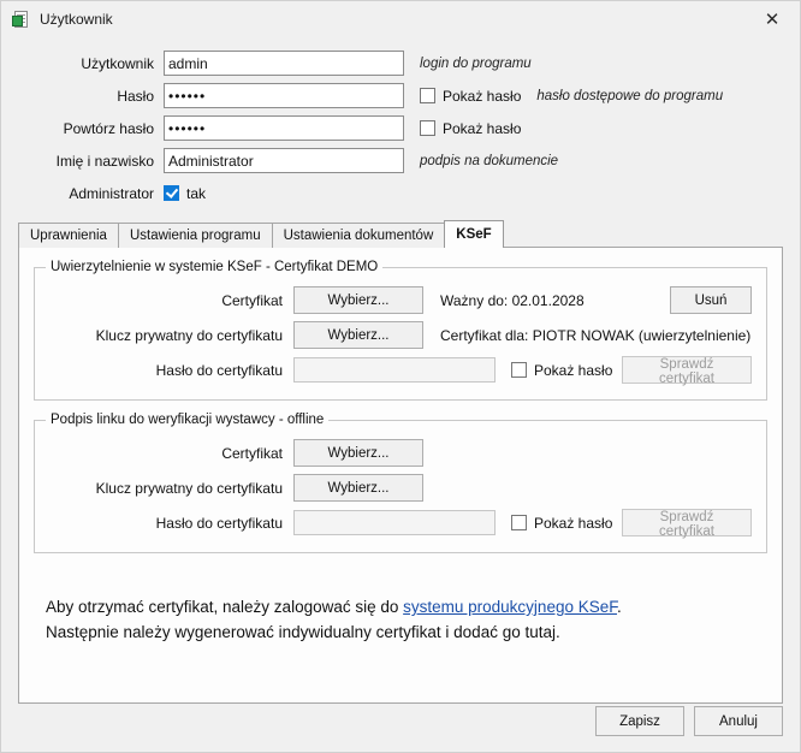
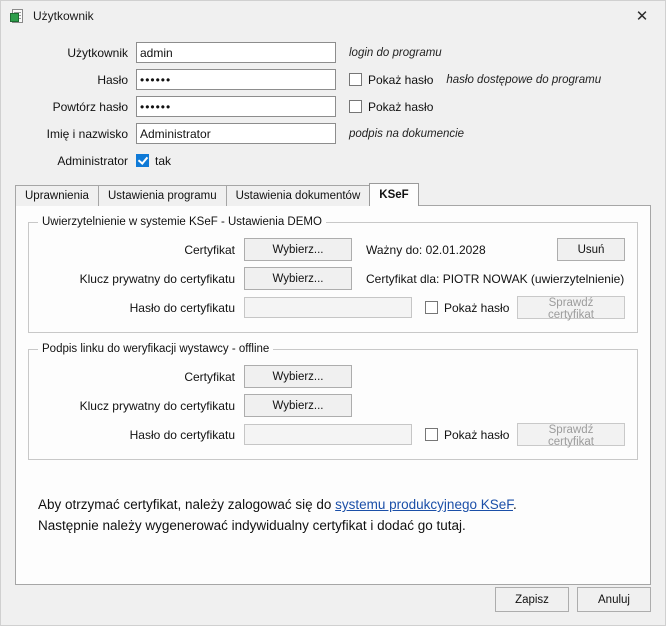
  Użytkownik
  ✕
  Użytkownik
  admin
  login do programu
  Hasło
  ••••••
  Pokaż hasło
  hasło dostępowe do programu
  Powtórz hasło
  ••••••
  Pokaż hasło
  Imię i nazwisko
  Administrator
  podpis na dokumencie
  Administrator
  tak
  Uprawnienia
  Ustawienia programu
  Ustawienia dokumentów
  KSeF
- Uwierzytelnienie w systemie KSeF - Certyfikat DEMO
+ Uwierzytelnienie w systemie KSeF - Ustawienia DEMO
  Certyfikat
  Wybierz...
  Ważny do: 02.01.2028
  Usuń
  Klucz prywatny do certyfikatu
  Wybierz...
  Certyfikat dla: PIOTR NOWAK (uwierzytelnienie)
  Hasło do certyfikatu
  Pokaż hasło
  Sprawdź certyfikat
  Podpis linku do weryfikacji wystawcy - offline
  Certyfikat
  Wybierz...
  Klucz prywatny do certyfikatu
  Wybierz...
  Hasło do certyfikatu
  Pokaż hasło
  Sprawdź certyfikat
  Aby otrzymać certyfikat, należy zalogować się do systemu produkcyjnego KSeF.
  Następnie należy wygenerować indywidualny certyfikat i dodać go tutaj.
  Zapisz
  Anuluj
